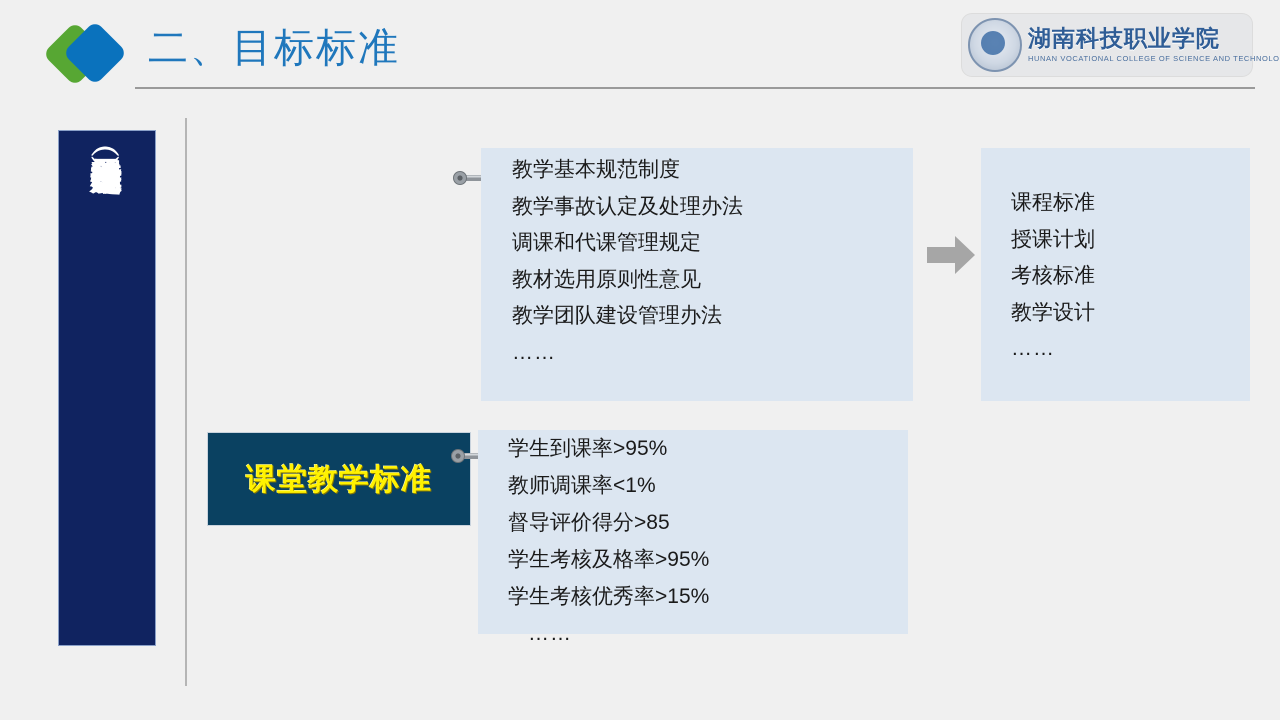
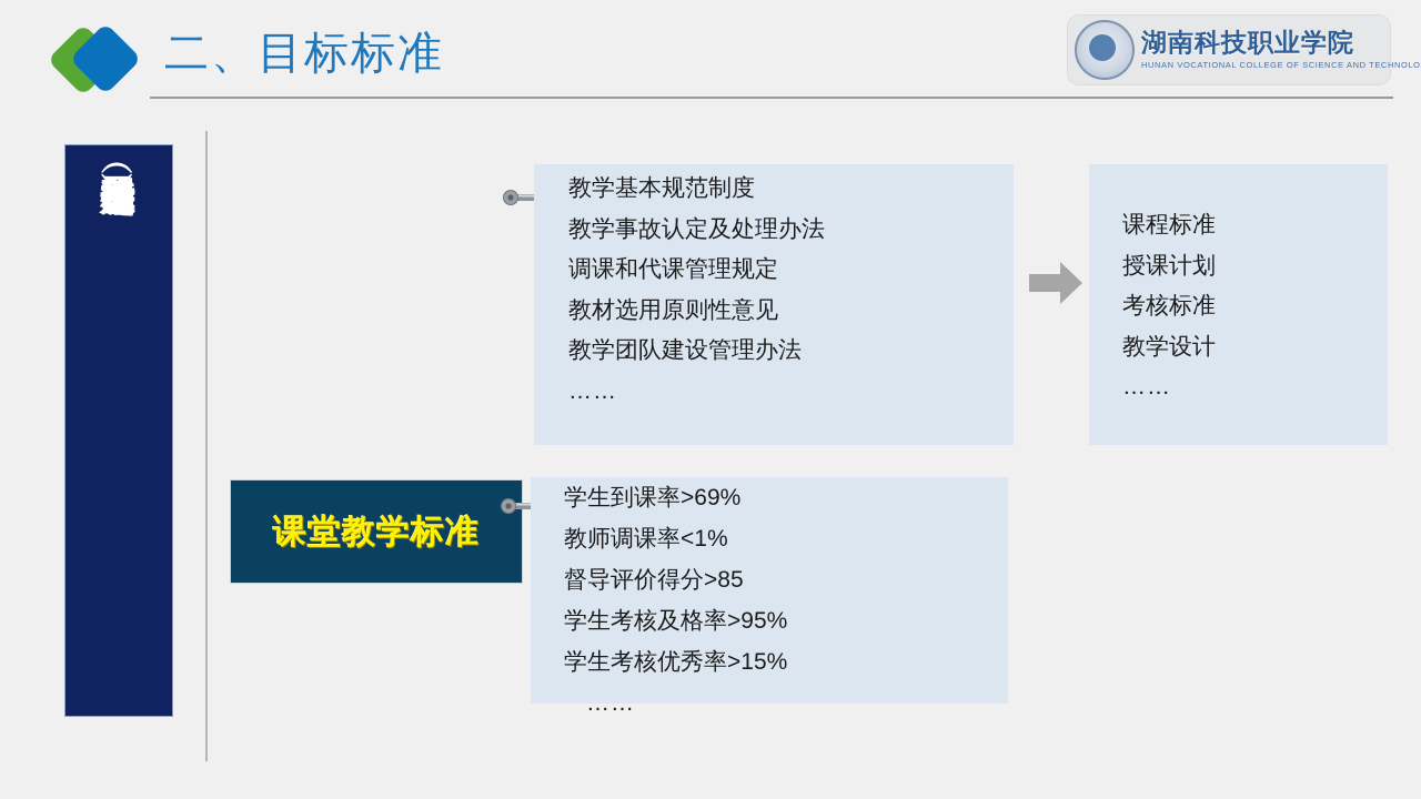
  二、目标标准
  湖南科技职业学院
  HUNAN VOCATIONAL COLLEGE OF SCIENCE AND TECHNOLO
  教学基本规范制度
  教学事故认定及处理办法
  调课和代课管理规定
  教材选用原则性意见
  教学团队建设管理办法
  ……
  课程标准
  授课计划
  考核标准
  教学设计
  ……
  课堂教学标准
- 学生到课率>95%
+ 学生到课率>69%
  教师调课率<1%
  督导评价得分>85
  学生考核及格率>95%
  学生考核优秀率>15%
  ……
